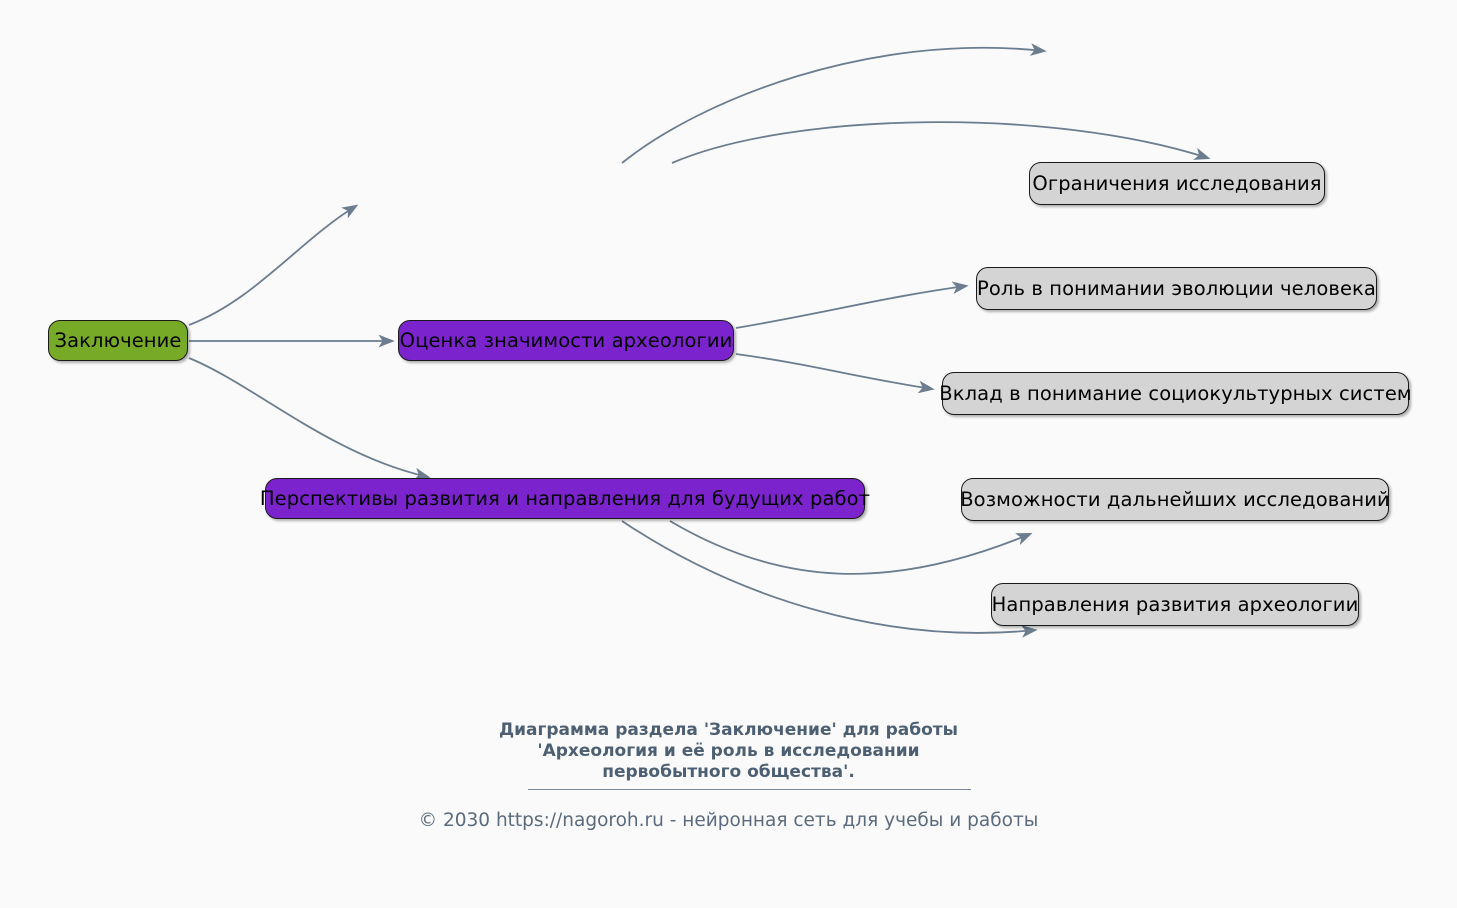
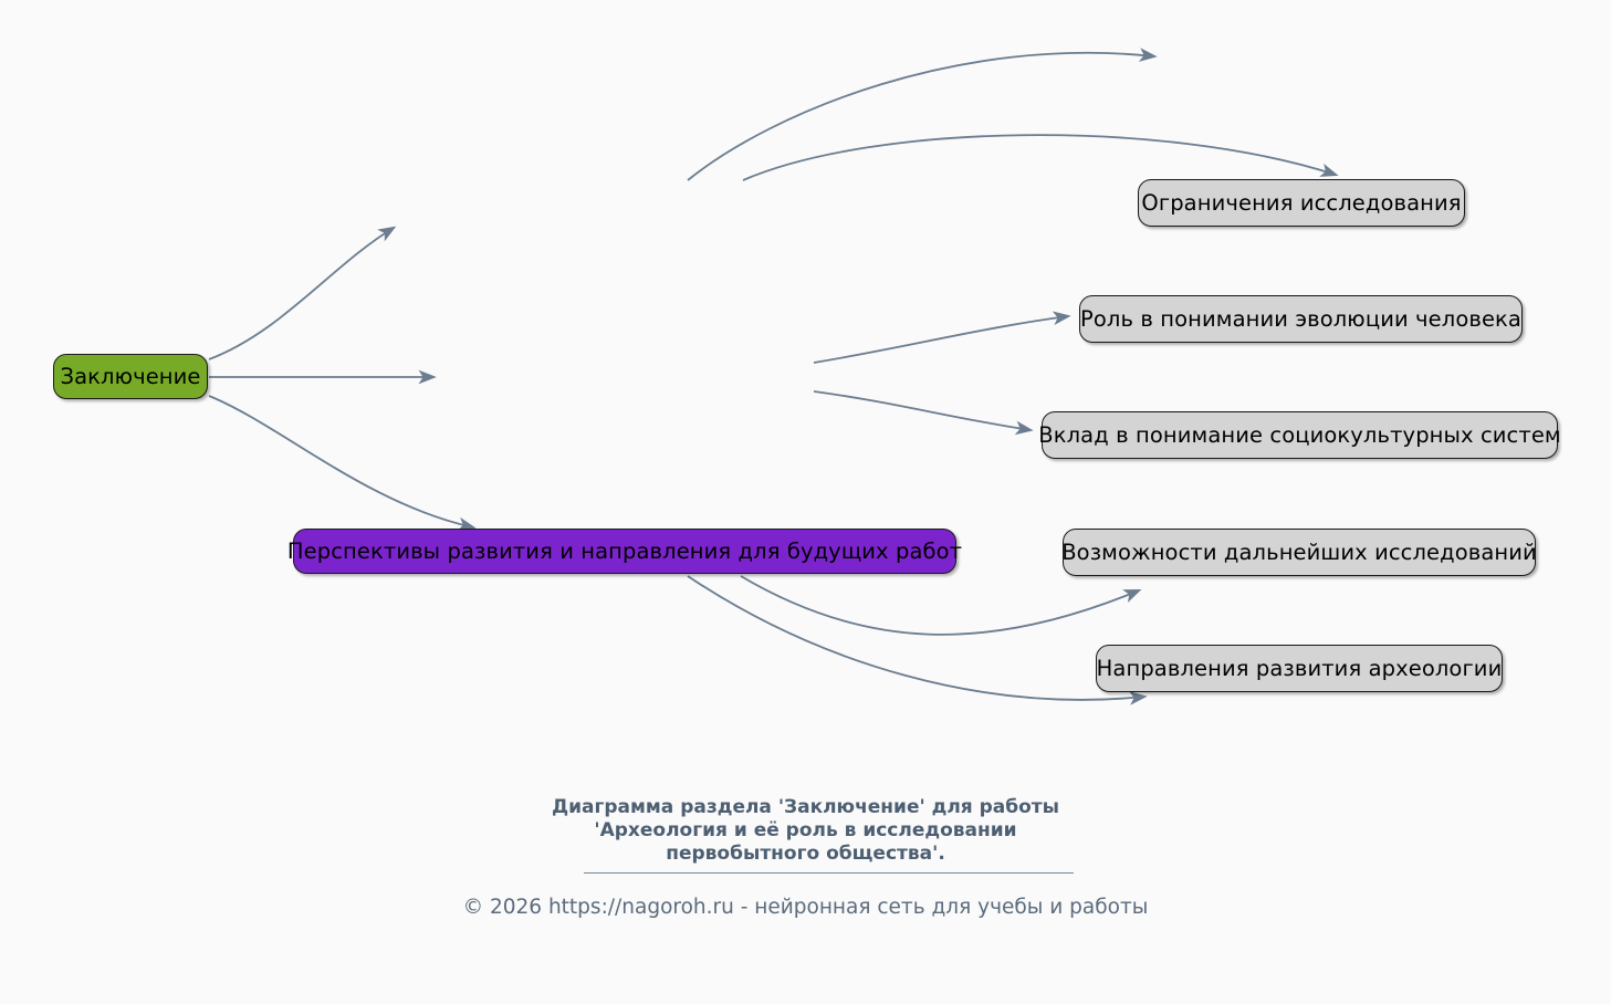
  Заключение
  Ограничения исследования
- Оценка значимости археологии
  Роль в понимании эволюции человека
  Вклад в понимание социокультурных систем
  Перспективы развития и направления для будущих работ
  Возможности дальнейших исследований
  Направления развития археологии
  Диаграмма раздела 'Заключение' для работы
  'Археология и её роль в исследовании
  первобытного общества'.
- © 2030 https://nagoroh.ru - нейронная сеть для учебы и работы
+ © 2026 https://nagoroh.ru - нейронная сеть для учебы и работы
